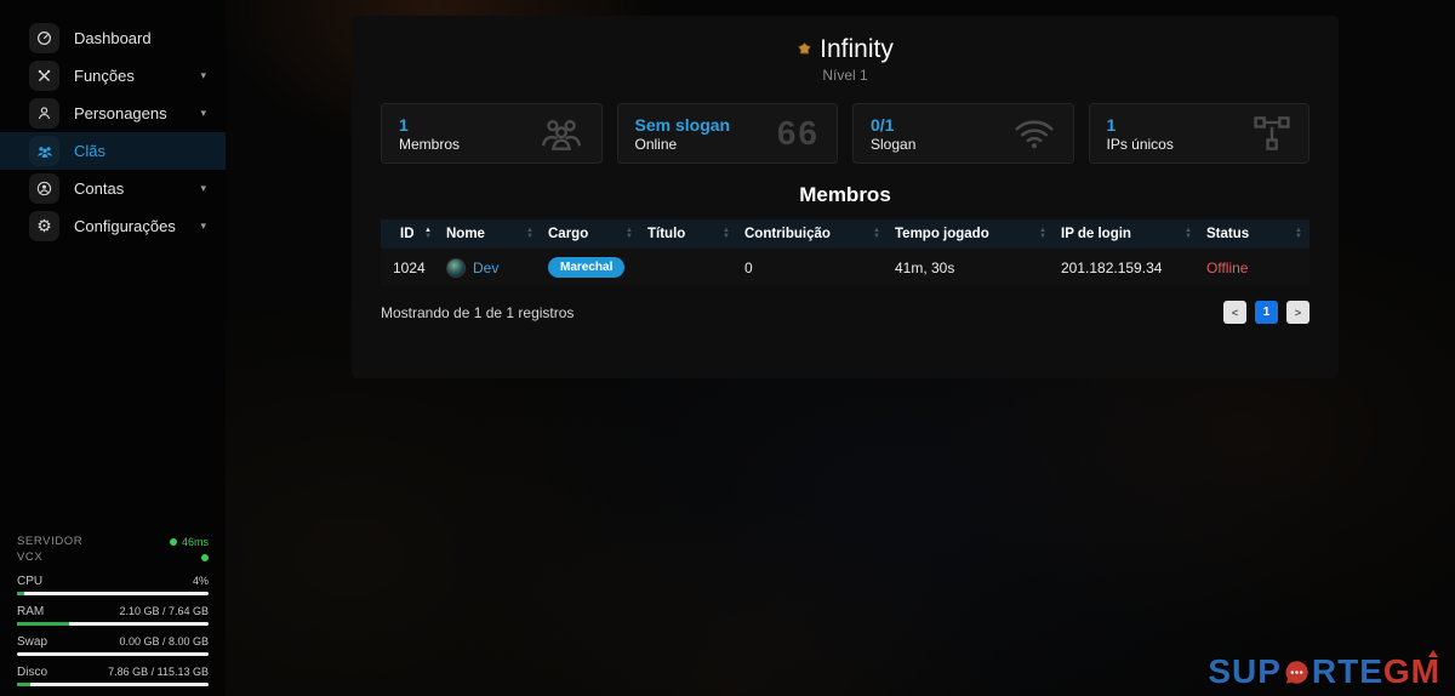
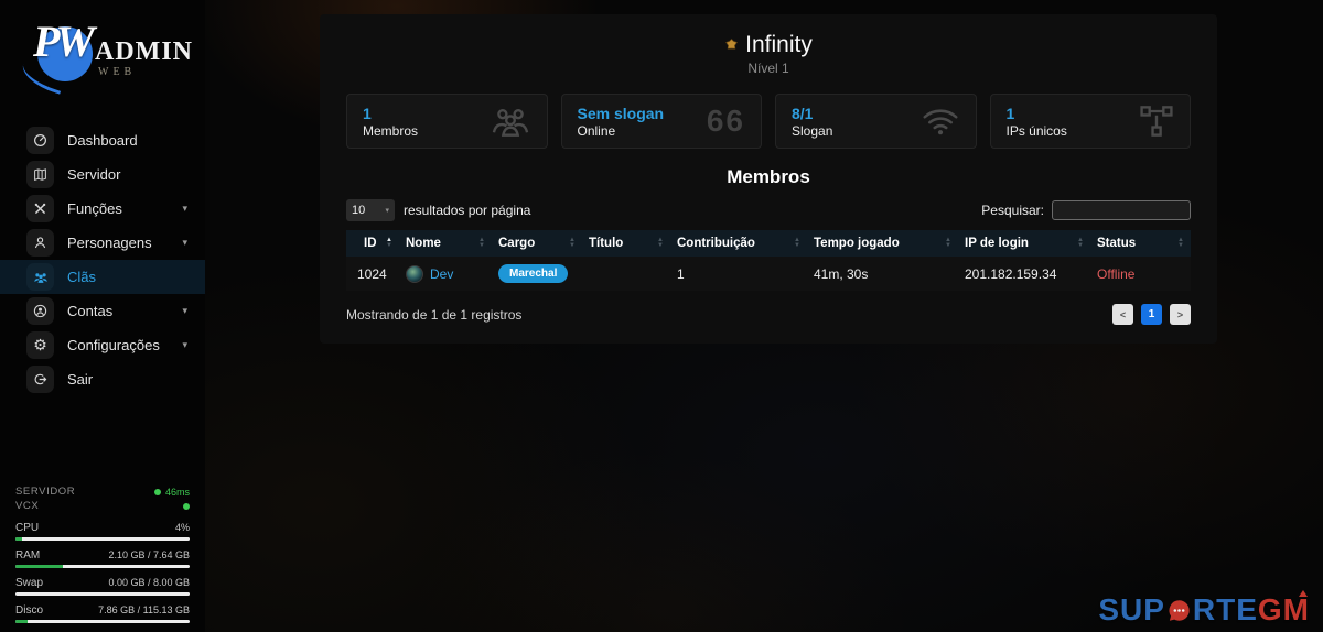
+ PW
+ ADMIN
+ WEB
  Dashboard
+ Servidor
  Funções
  ▾
  Personagens
  ▾
  Clãs
  Contas
  ▾
  ⚙
  Configurações
  ▾
+ Sair
  SERVIDOR
  46ms
  VCX
  CPU
  4%
  RAM
  2.10 GB / 7.64 GB
  Swap
  0.00 GB / 8.00 GB
  Disco
  7.86 GB / 115.13 GB
  Infinity
  Nível 1
  1
  Membros
  Sem slogan
  Online
  66
- 0/1
+ 8/1
  Slogan
  1
  IPs únicos
  Membros
+ 10
+ resultados por página
+ Pesquisar:
  ID	Nome	Cargo	Título	Contribuição	Tempo jogado	IP de login	Status
- 1024	Dev	Marechal		0	41m, 30s	201.182.159.34	Offline
+ 1024	Dev	Marechal		1	41m, 30s	201.182.159.34	Offline
  Mostrando de 1 de 1 registros
  <
  1
  >
  SUP
  RTE
  GM
